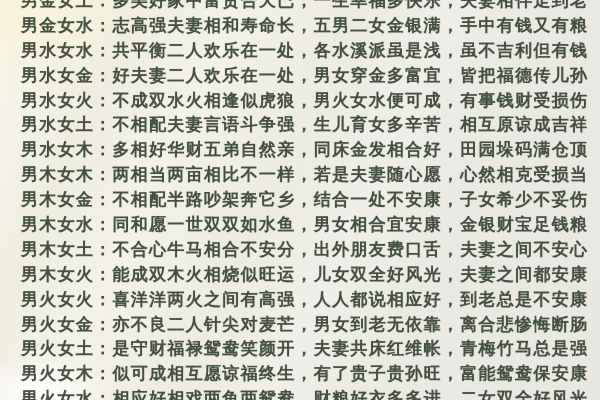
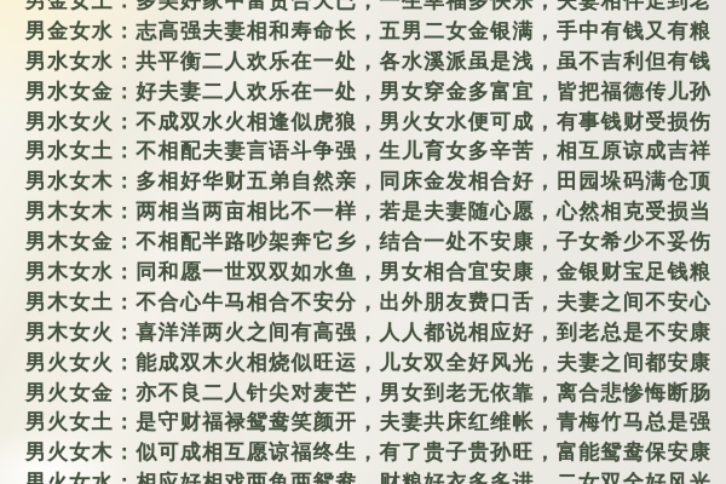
  男金女土：
  多美好家中富贵合天已，一生幸福多快乐，夫妻相伴走到老
  男金女水：
  志高强夫妻相和寿命长，五男二女金银满，手中有钱又有粮
  男水女水：
  共平衡二人欢乐在一处，各水溪派虽是浅，虽不吉利但有钱
  男水女金：
  好夫妻二人欢乐在一处，男女穿金多富宜，皆把福德传儿孙
  男水女火：
  不成双水火相逢似虎狼，男火女水便可成，有事钱财受损伤
  男水女土：
  不相配夫妻言语斗争强，生儿育女多辛苦，相互原谅成吉祥
  男水女木：
  多相好华财五弟自然亲，同床金发相合好，田园垛码满仓顶
  男木女木：
  两相当两亩相比不一样，若是夫妻随心愿，心然相克受损当
  男木女金：
  不相配半路吵架奔它乡，结合一处不安康，子女希少不妥伤
  男木女水：
  同和愿一世双双如水鱼，男女相合宜安康，金银财宝足钱粮
  男木女土：
  不合心牛马相合不安分，出外朋友费口舌，夫妻之间不安心
  男木女火：
- 能成双木火相烧似旺运，儿女双全好风光，夫妻之间都安康
+ 喜洋洋两火之间有高强，人人都说相应好，到老总是不安康
  男火女火：
- 喜洋洋两火之间有高强，人人都说相应好，到老总是不安康
+ 能成双木火相烧似旺运，儿女双全好风光，夫妻之间都安康
  男火女金：
  亦不良二人针尖对麦芒，男女到老无依靠，离合悲惨悔断肠
  男火女土：
  是守财福禄鸳鸯笑颜开，夫妻共床红维帐，青梅竹马总是强
  男火女木：
  似可成相互愿谅福终生，有了贵子贵孙旺，富能鸳鸯保安康
  男火女水：
  相应好相戏两鱼两鸳鸯，财粮好衣多多进，二女双全好风光
